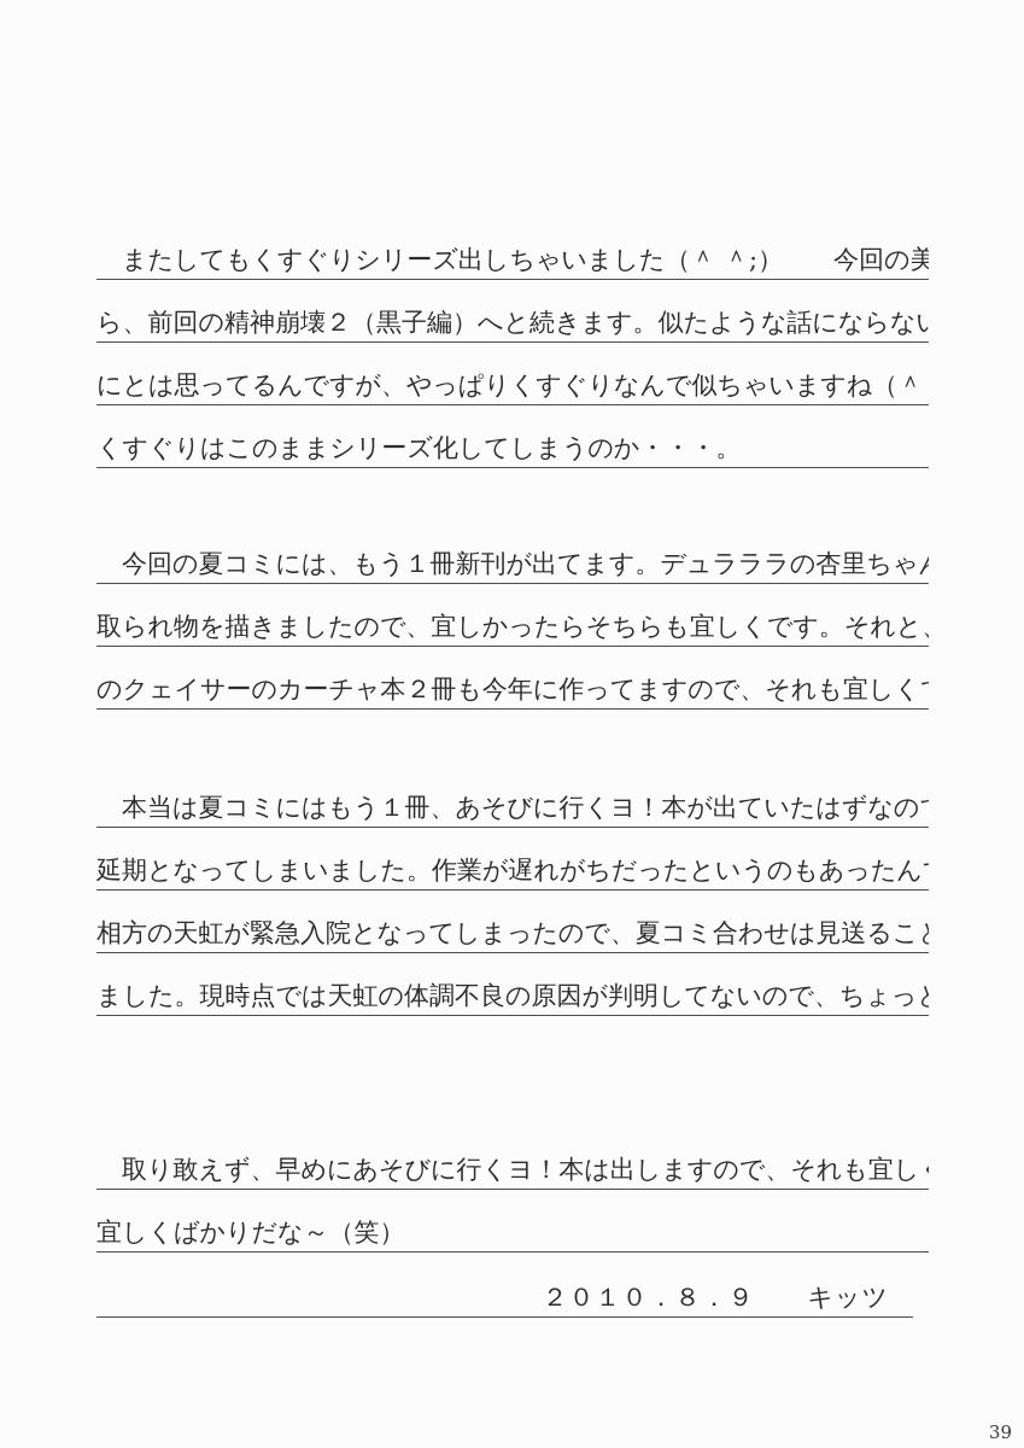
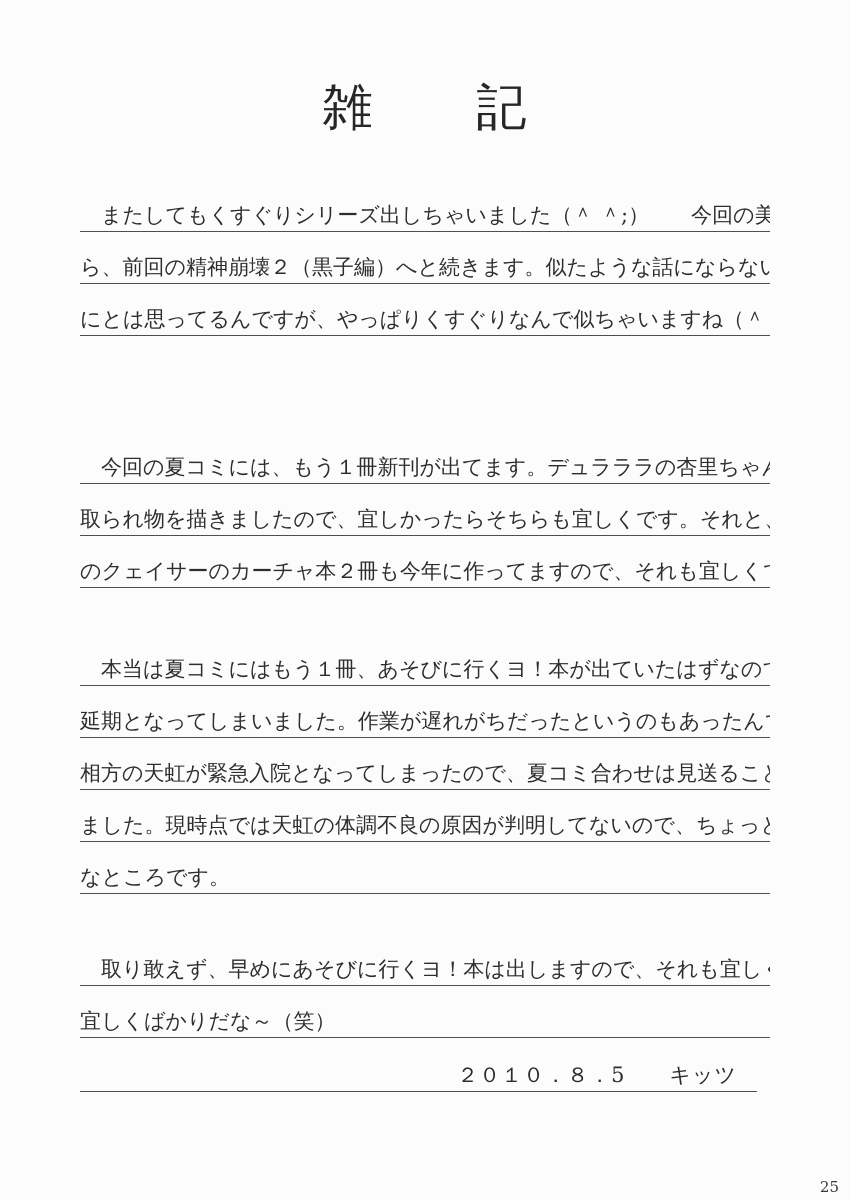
+ 雑
+ 記
  またしてもくすぐりシリーズ出しちゃいました（＾ ＾;） 今回の美
  ら、前回の精神崩壊２（黒子編）へと続きます。似たような話にならな
  にとは思ってるんですが、やっぱりくすぐりなんで似ちゃいますね（＾
- くすぐりはこのままシリーズ化してしまうのか・・・。
  今回の夏コミには、もう１冊新刊が出てます。デュラララの杏里ちゃ
  取られ物を描きましたので、宜しかったらそちらも宜しくです。それと
  のクェイサーのカーチャ本２冊も今年に作ってますので、それも宜しく
  本当は夏コミにはもう１冊、あそびに行くヨ！本が出ていたはずなの
  延期となってしまいました。作業が遅れがちだったというのもあったん
  相方の天虹が緊急入院となってしまったので、夏コミ合わせは見送るこ
  ました。現時点では天虹の体調不良の原因が判明してないので、ちょっ
+ なところです。
  取り敢えず、早めにあそびに行くヨ！本は出しますので、それも宜し
  宜しくばかりだな～（笑）
- ２０１０．８．９ キッツ
+ ２０１０．８．5 キッツ
- 39
+ 25
